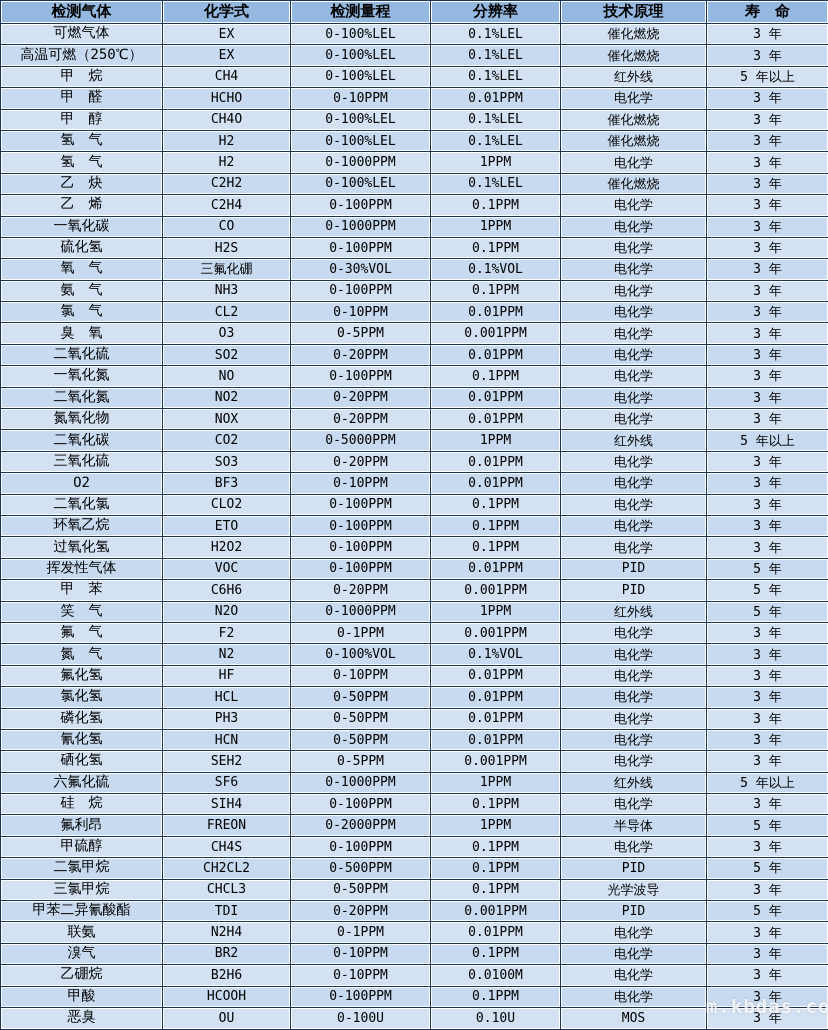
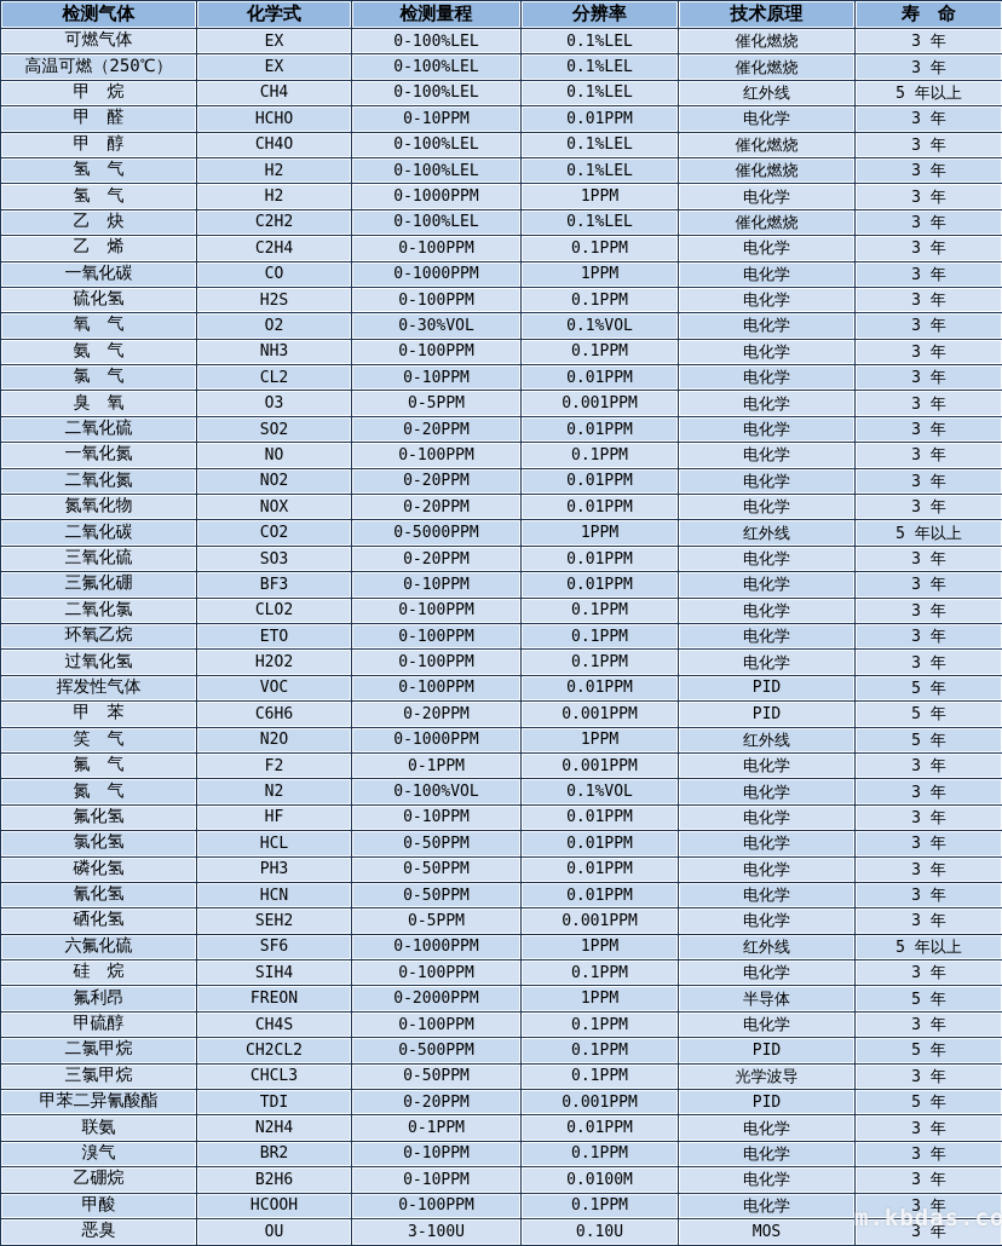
  检测气体	化学式	检测量程	分辨率	技术原理	寿 命
  可燃气体	EX	0-100%LEL	0.1%LEL	催化燃烧	3 年
  高温可燃（250℃）	EX	0-100%LEL	0.1%LEL	催化燃烧	3 年
  甲 烷	CH4	0-100%LEL	0.1%LEL	红外线	5 年以上
  甲 醛	HCHO	0-10PPM	0.01PPM	电化学	3 年
  甲 醇	CH4O	0-100%LEL	0.1%LEL	催化燃烧	3 年
  氢 气	H2	0-100%LEL	0.1%LEL	催化燃烧	3 年
  氢 气	H2	0-1000PPM	1PPM	电化学	3 年
  乙 炔	C2H2	0-100%LEL	0.1%LEL	催化燃烧	3 年
  乙 烯	C2H4	0-100PPM	0.1PPM	电化学	3 年
  一氧化碳	CO	0-1000PPM	1PPM	电化学	3 年
  硫化氢	H2S	0-100PPM	0.1PPM	电化学	3 年
- 氧 气	三氟化硼	0-30%VOL	0.1%VOL	电化学	3 年
+ 氧 气	O2	0-30%VOL	0.1%VOL	电化学	3 年
  氨 气	NH3	0-100PPM	0.1PPM	电化学	3 年
  氯 气	CL2	0-10PPM	0.01PPM	电化学	3 年
  臭 氧	O3	0-5PPM	0.001PPM	电化学	3 年
  二氧化硫	SO2	0-20PPM	0.01PPM	电化学	3 年
  一氧化氮	NO	0-100PPM	0.1PPM	电化学	3 年
  二氧化氮	NO2	0-20PPM	0.01PPM	电化学	3 年
  氮氧化物	NOX	0-20PPM	0.01PPM	电化学	3 年
  二氧化碳	CO2	0-5000PPM	1PPM	红外线	5 年以上
  三氧化硫	SO3	0-20PPM	0.01PPM	电化学	3 年
- O2	BF3	0-10PPM	0.01PPM	电化学	3 年
+ 三氟化硼	BF3	0-10PPM	0.01PPM	电化学	3 年
  二氧化氯	CLO2	0-100PPM	0.1PPM	电化学	3 年
  环氧乙烷	ETO	0-100PPM	0.1PPM	电化学	3 年
  过氧化氢	H2O2	0-100PPM	0.1PPM	电化学	3 年
  挥发性气体	VOC	0-100PPM	0.01PPM	PID	5 年
  甲 苯	C6H6	0-20PPM	0.001PPM	PID	5 年
  笑 气	N2O	0-1000PPM	1PPM	红外线	5 年
  氟 气	F2	0-1PPM	0.001PPM	电化学	3 年
  氮 气	N2	0-100%VOL	0.1%VOL	电化学	3 年
  氟化氢	HF	0-10PPM	0.01PPM	电化学	3 年
  氯化氢	HCL	0-50PPM	0.01PPM	电化学	3 年
  磷化氢	PH3	0-50PPM	0.01PPM	电化学	3 年
  氰化氢	HCN	0-50PPM	0.01PPM	电化学	3 年
  硒化氢	SEH2	0-5PPM	0.001PPM	电化学	3 年
  六氟化硫	SF6	0-1000PPM	1PPM	红外线	5 年以上
  硅 烷	SIH4	0-100PPM	0.1PPM	电化学	3 年
  氟利昂	FREON	0-2000PPM	1PPM	半导体	5 年
  甲硫醇	CH4S	0-100PPM	0.1PPM	电化学	3 年
  二氯甲烷	CH2CL2	0-500PPM	0.1PPM	PID	5 年
  三氯甲烷	CHCL3	0-50PPM	0.1PPM	光学波导	3 年
  甲苯二异氰酸酯	TDI	0-20PPM	0.001PPM	PID	5 年
  联氨	N2H4	0-1PPM	0.01PPM	电化学	3 年
  溴气	BR2	0-10PPM	0.1PPM	电化学	3 年
  乙硼烷	B2H6	0-10PPM	0.0100M	电化学	3 年
  甲酸	HCOOH	0-100PPM	0.1PPM	电化学	3 年
- 恶臭	OU	0-100U	0.10U	MOS	3 年
+ 恶臭	OU	3-100U	0.10U	MOS	3 年
  m.kbdas.co
